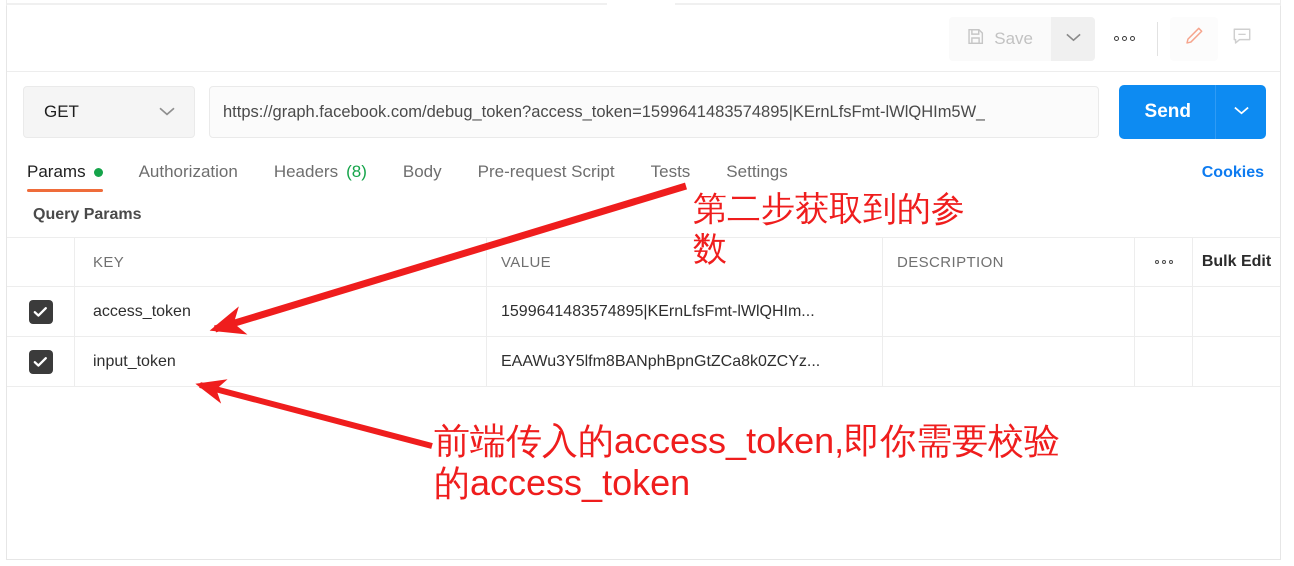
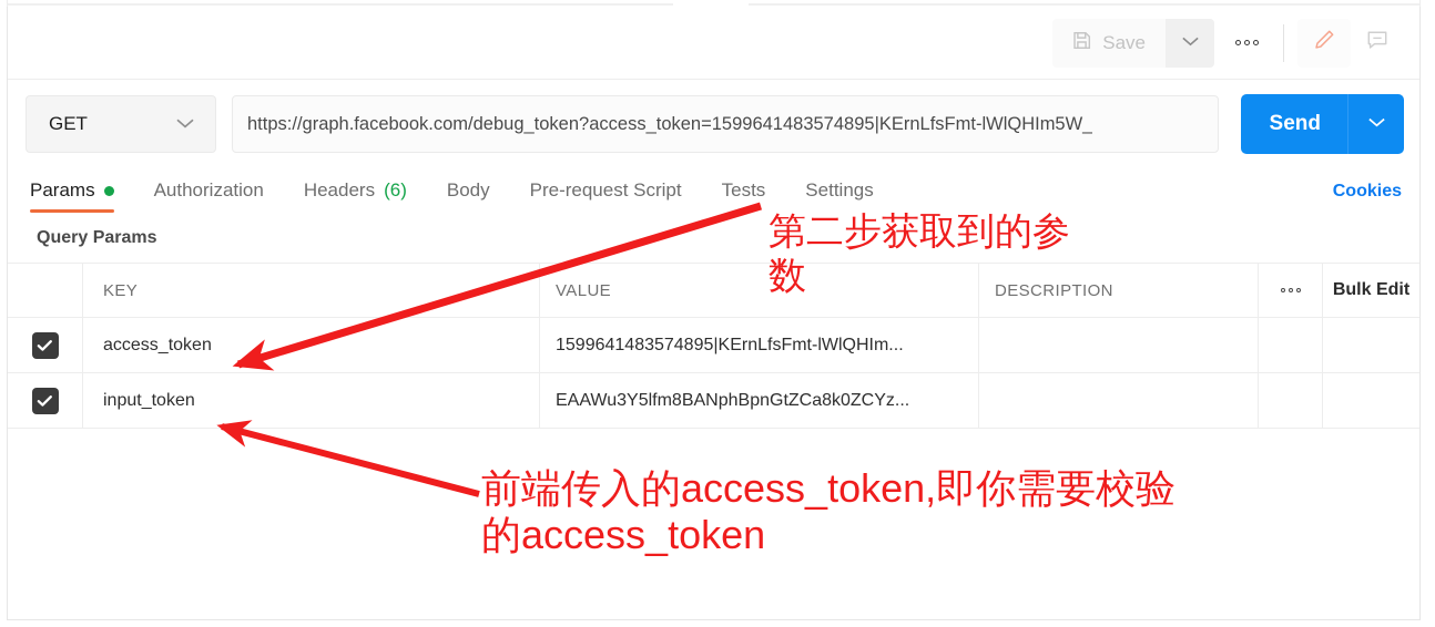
  Save
  GET
  https://graph.facebook.com/debug_token?access_token=1599641483574895|KErnLfsFmt-lWlQHIm5W_
  Send
  Params
  Authorization
  Headers
- (8)
+ (6)
  Body
  Pre-request Script
  Tests
  Settings
  Cookies
  Query Params
  KEY
  VALUE
  DESCRIPTION
  Bulk Edit
  access_token
  1599641483574895|KErnLfsFmt-lWlQHIm...
  input_token
  EAAWu3Y5lfm8BANphBpnGtZCa8k0ZCYz...
  第二步获取到的参
  数
  前端传入的access_token,即你需要校验
  的access_token
